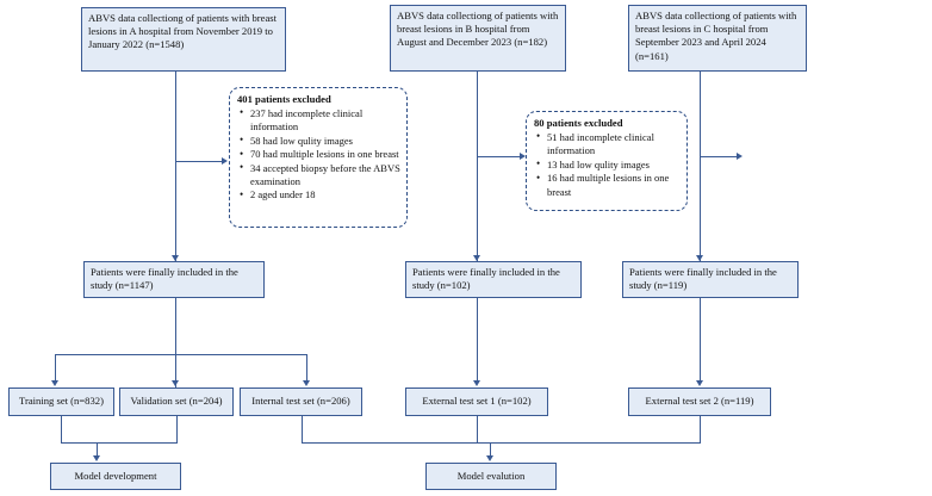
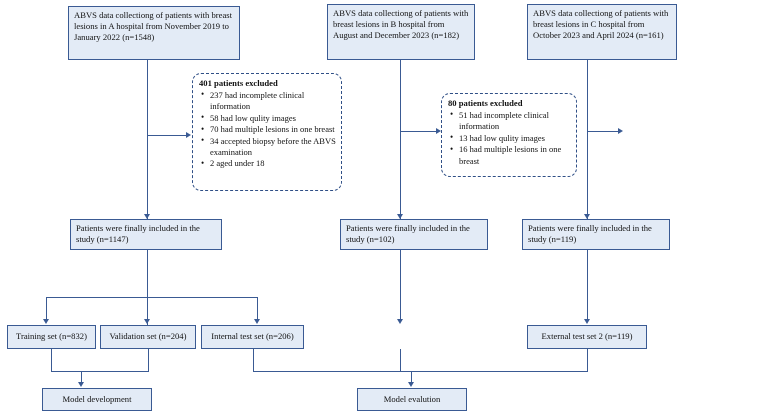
  ABVS data collectiong of patients with breast lesions in A hospital from November 2019 to January 2022 (n=1548)
  ABVS data collectiong of patients with breast lesions in B hospital from August and December 2023 (n=182)
- ABVS data collectiong of patients with breast lesions in C hospital from September 2023 and April 2024 (n=161)
+ ABVS data collectiong of patients with breast lesions in C hospital from October 2023 and April 2024 (n=161)
  401 patients excluded
  237 had incomplete clinical information
  58 had low qulity images
  70 had multiple lesions in one breast
  34 accepted biopsy before the ABVS examination
  2 aged under 18
  80 patients excluded
  51 had incomplete clinical information
  13 had low qulity images
  16 had multiple lesions in one breast
  Patients were finally included in the study (n=1147)
  Patients were finally included in the study (n=102)
  Patients were finally included in the study (n=119)
  Training set (n=832)
  Validation set (n=204)
  Internal test set (n=206)
- External test set 1 (n=102)
  External test set 2 (n=119)
  Model development
  Model evalution
